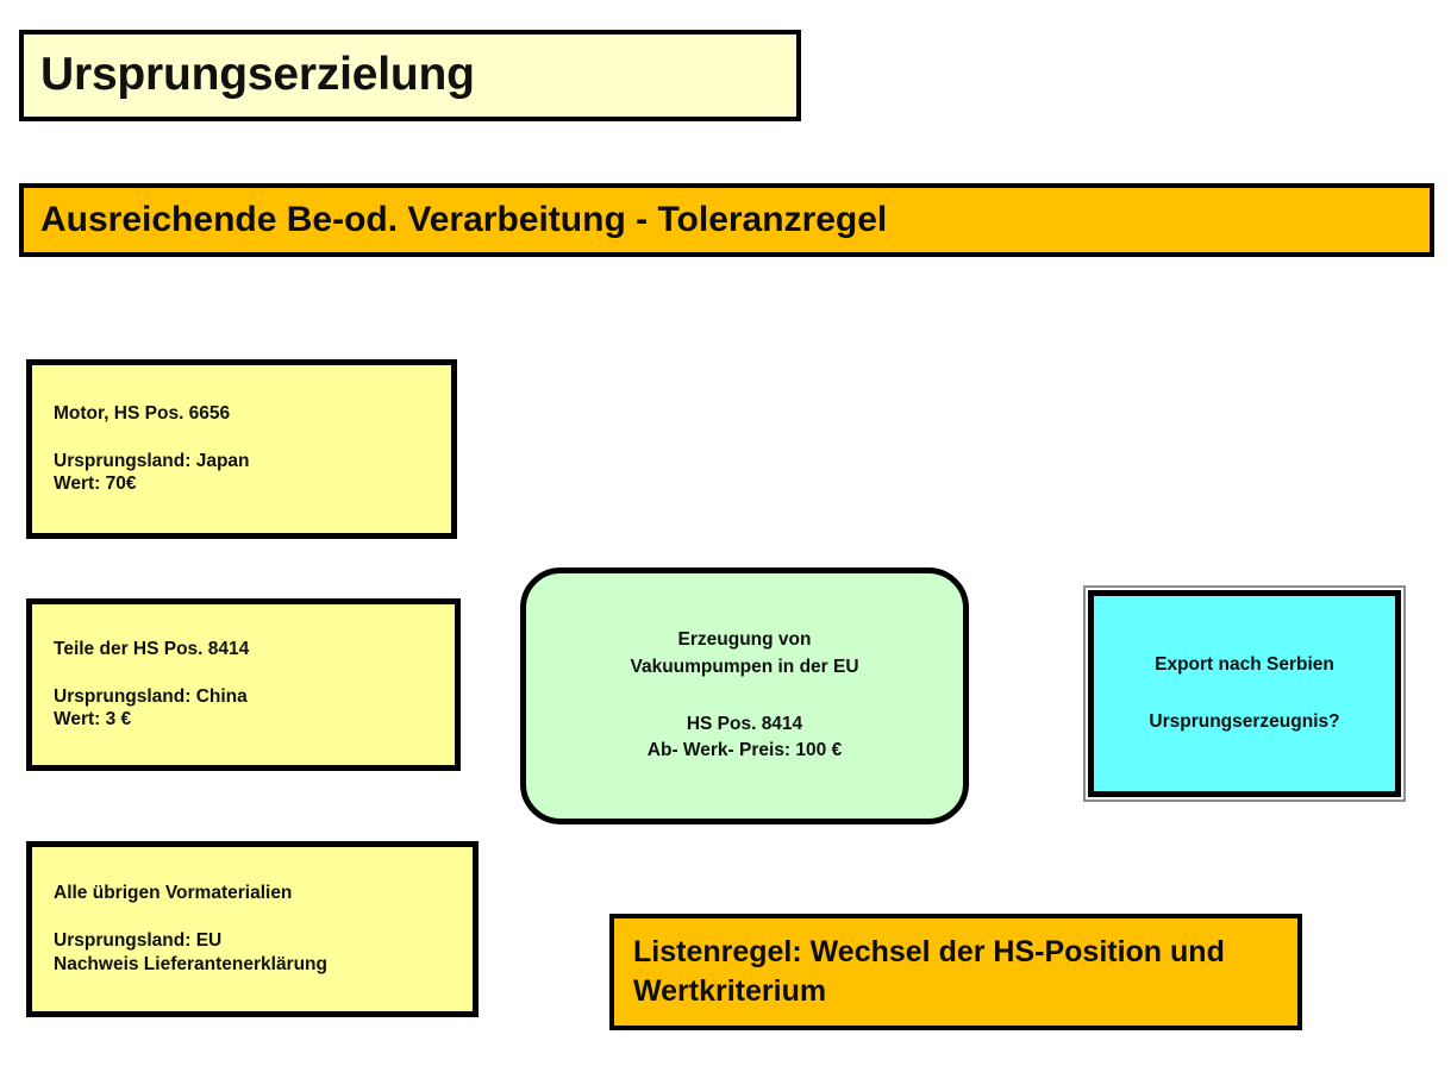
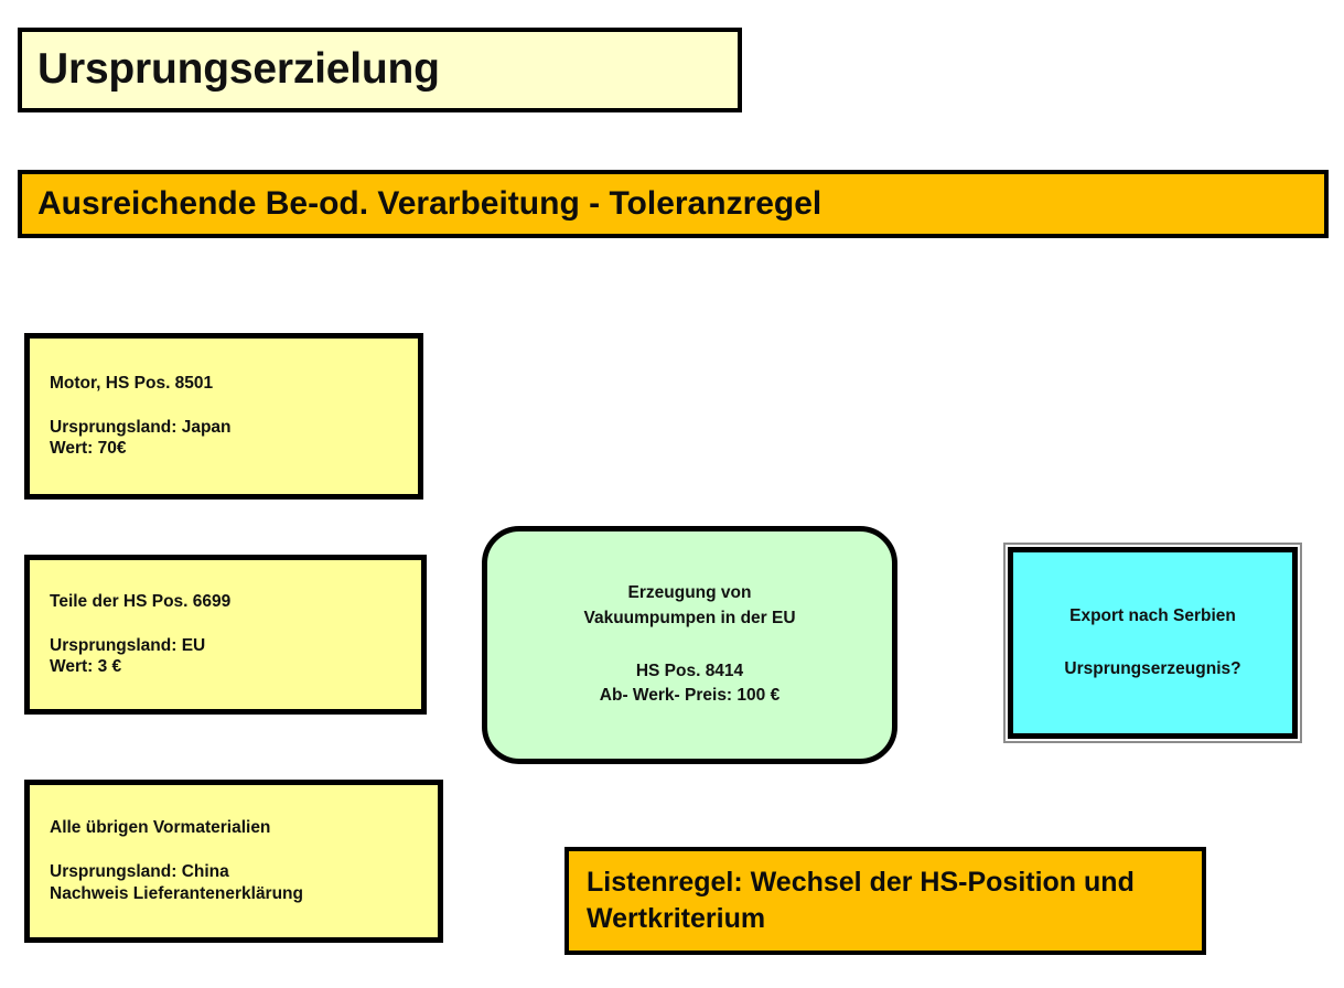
  Ursprungserzielung
  Ausreichende Be-od. Verarbeitung - Toleranzregel
- Motor, HS Pos. 6656
+ Motor, HS Pos. 8501
  Ursprungsland: Japan
  Wert: 70€
- Teile der HS Pos. 8414
+ Teile der HS Pos. 6699
- Ursprungsland: China
+ Ursprungsland: EU
  Wert: 3 €
  Alle übrigen Vormaterialien
- Ursprungsland: EU
+ Ursprungsland: China
  Nachweis Lieferantenerklärung
  Erzeugung von
  Vakuumpumpen in der EU
  HS Pos. 8414
  Ab- Werk- Preis: 100 €
  Export nach Serbien
  Ursprungserzeugnis?
  Listenregel: Wechsel der HS-Position und Wertkriterium
